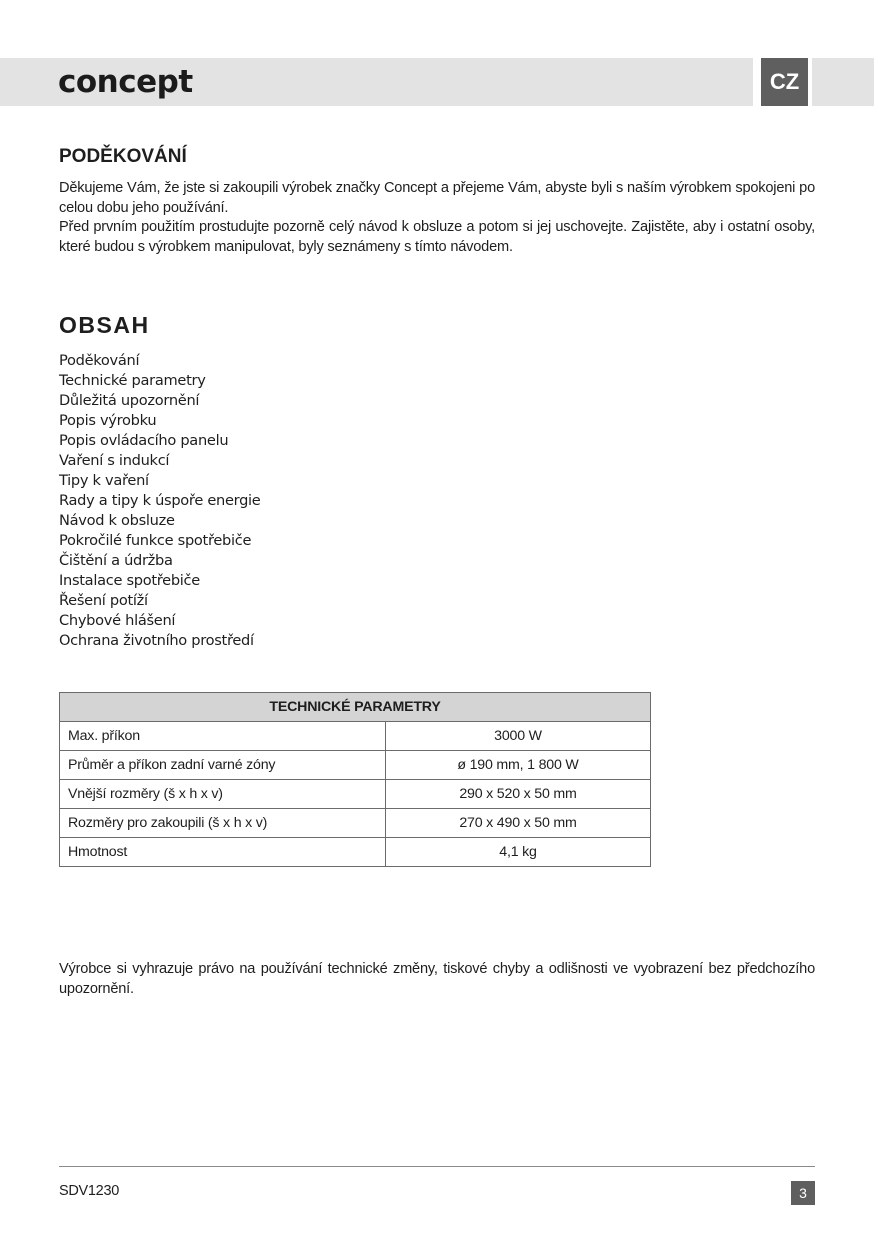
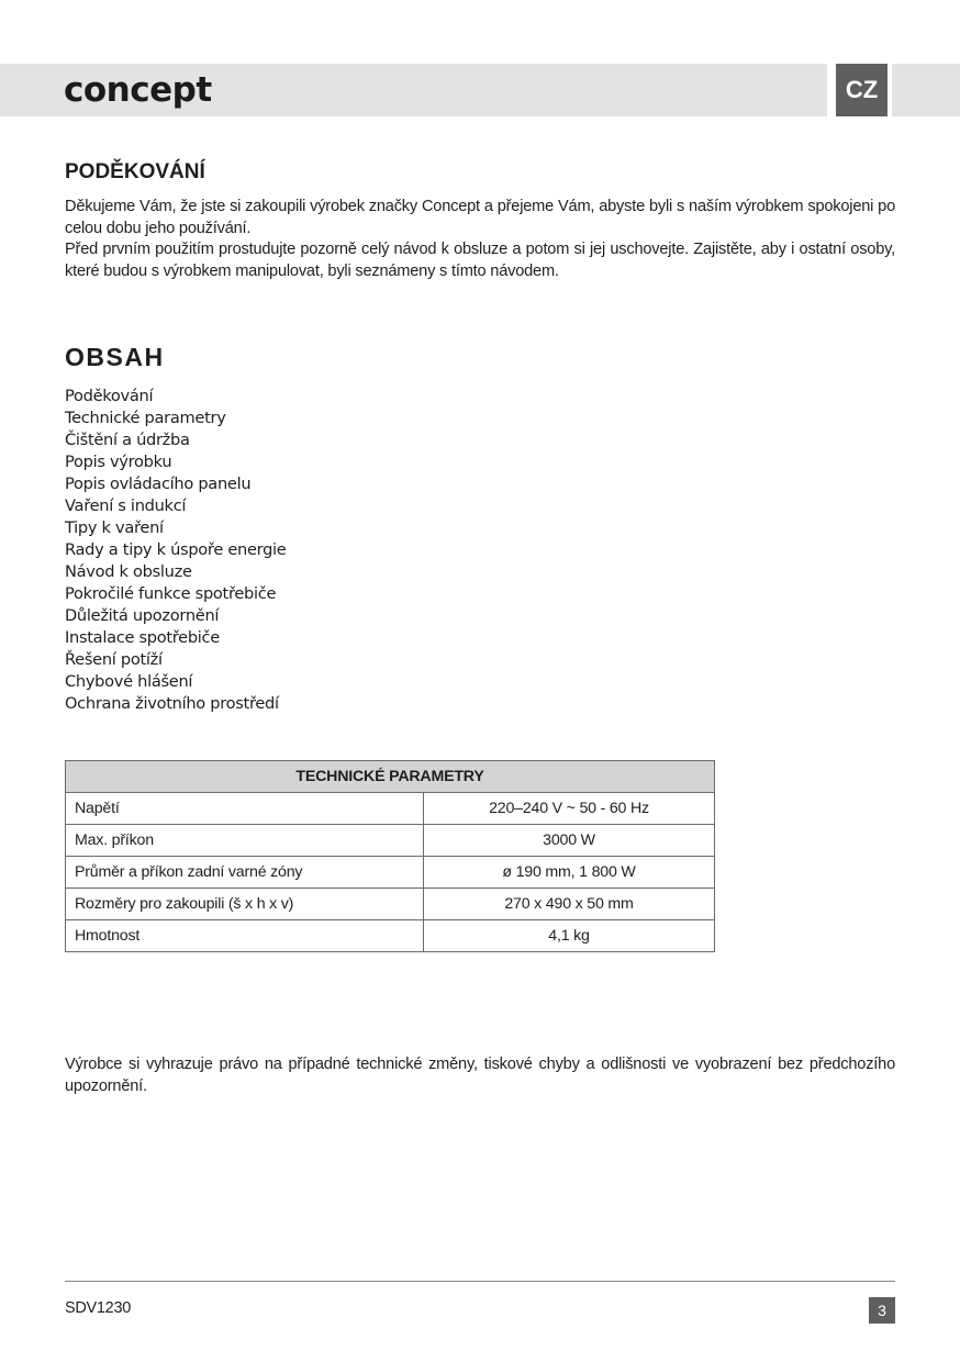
  concept
  CZ
  PODĚKOVÁNÍ
  Děkujeme Vám, že jste si zakoupili výrobek značky Concept a přejeme Vám, abyste byli s naším výrobkem spokojeni po celou dobu jeho používání.
- Před prvním použitím prostudujte pozorně celý návod k obsluze a potom si jej uschovejte. Zajistěte, aby i ostatní osoby, které budou s výrobkem manipulovat, byly seznámeny s tímto návodem.
+ Před prvním použitím prostudujte pozorně celý návod k obsluze a potom si jej uschovejte. Zajistěte, aby i ostatní osoby, které budou s výrobkem manipulovat, byli seznámeny s tímto návodem.
  OBSAH
  Poděkování
  Technické parametry
- Důležitá upozornění
+ Čištění a údržba
  Popis výrobku
  Popis ovládacího panelu
  Vaření s indukcí
  Tipy k vaření
  Rady a tipy k úspoře energie
  Návod k obsluze
  Pokročilé funkce spotřebiče
- Čištění a údržba
+ Důležitá upozornění
  Instalace spotřebiče
  Řešení potíží
  Chybové hlášení
  Ochrana životního prostředí
  TECHNICKÉ PARAMETRY
+ Napětí	220–240 V ~ 50 - 60 Hz
  Max. příkon	3000 W
  Průměr a příkon zadní varné zóny	ø 190 mm, 1 800 W
- Vnější rozměry (š x h x v)	290 x 520 x 50 mm
  Rozměry pro zakoupili (š x h x v)	270 x 490 x 50 mm
  Hmotnost	4,1 kg
- Výrobce si vyhrazuje právo na používání technické změny, tiskové chyby a odlišnosti ve vyobrazení bez předchozího upozornění.
+ Výrobce si vyhrazuje právo na případné technické změny, tiskové chyby a odlišnosti ve vyobrazení bez předchozího upozornění.
  SDV1230
  3
